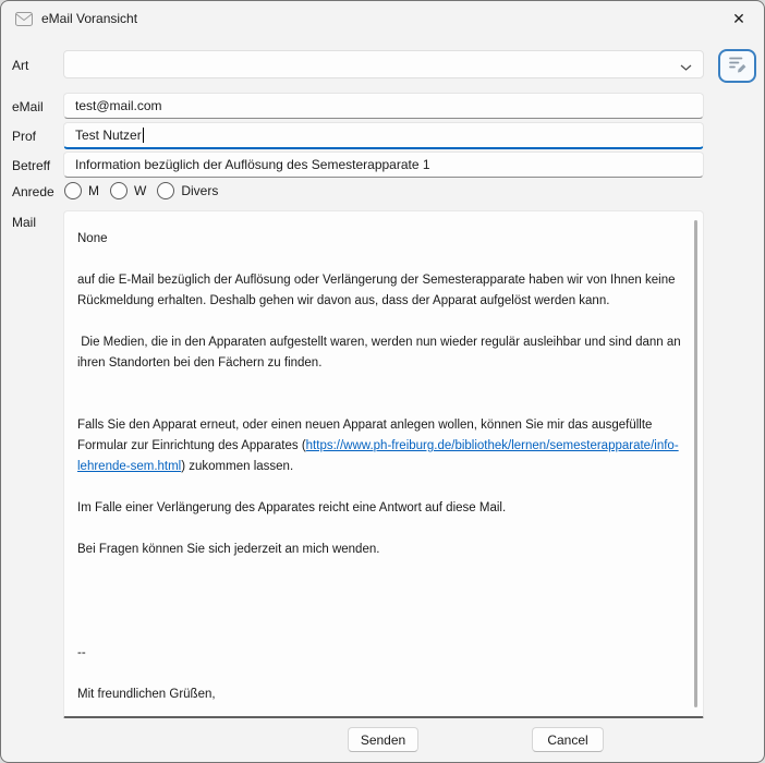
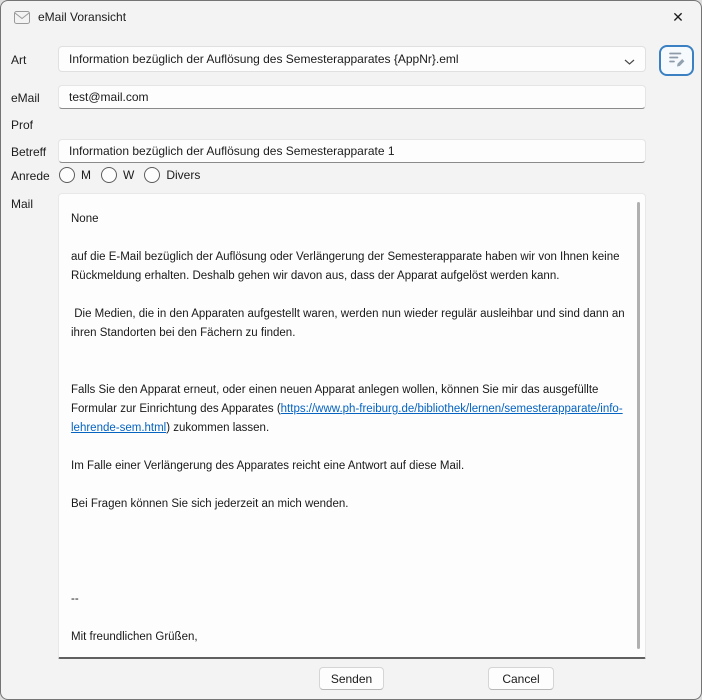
  eMail Voransicht
  ✕
  Art
+ Information bezüglich der Auflösung des Semesterapparates {AppNr}.eml
  eMail
  test@mail.com
  Prof
- Test Nutzer
  Betreff
  Information bezüglich der Auflösung des Semesterapparate 1
  Anrede
  M
  W
  Divers
  Mail
  None
  auf die E-Mail bezüglich der Auflösung oder Verlängerung der Semesterapparate haben wir von Ihnen keine Rückmeldung erhalten. Deshalb gehen wir davon aus, dass der Apparat aufgelöst werden kann.
  Die Medien, die in den Apparaten aufgestellt waren, werden nun wieder regulär ausleihbar und sind dann an ihren Standorten bei den Fächern zu finden.
  Falls Sie den Apparat erneut, oder einen neuen Apparat anlegen wollen, können Sie mir das ausgefüllte Formular zur Einrichtung des Apparates (https://www.ph-freiburg.de/bibliothek/lernen/semesterapparate/info-lehrende-sem.html) zukommen lassen.
  Im Falle einer Verlängerung des Apparates reicht eine Antwort auf diese Mail.
  Bei Fragen können Sie sich jederzeit an mich wenden.
  --
  Mit freundlichen Grüßen,
  Senden
  Cancel
